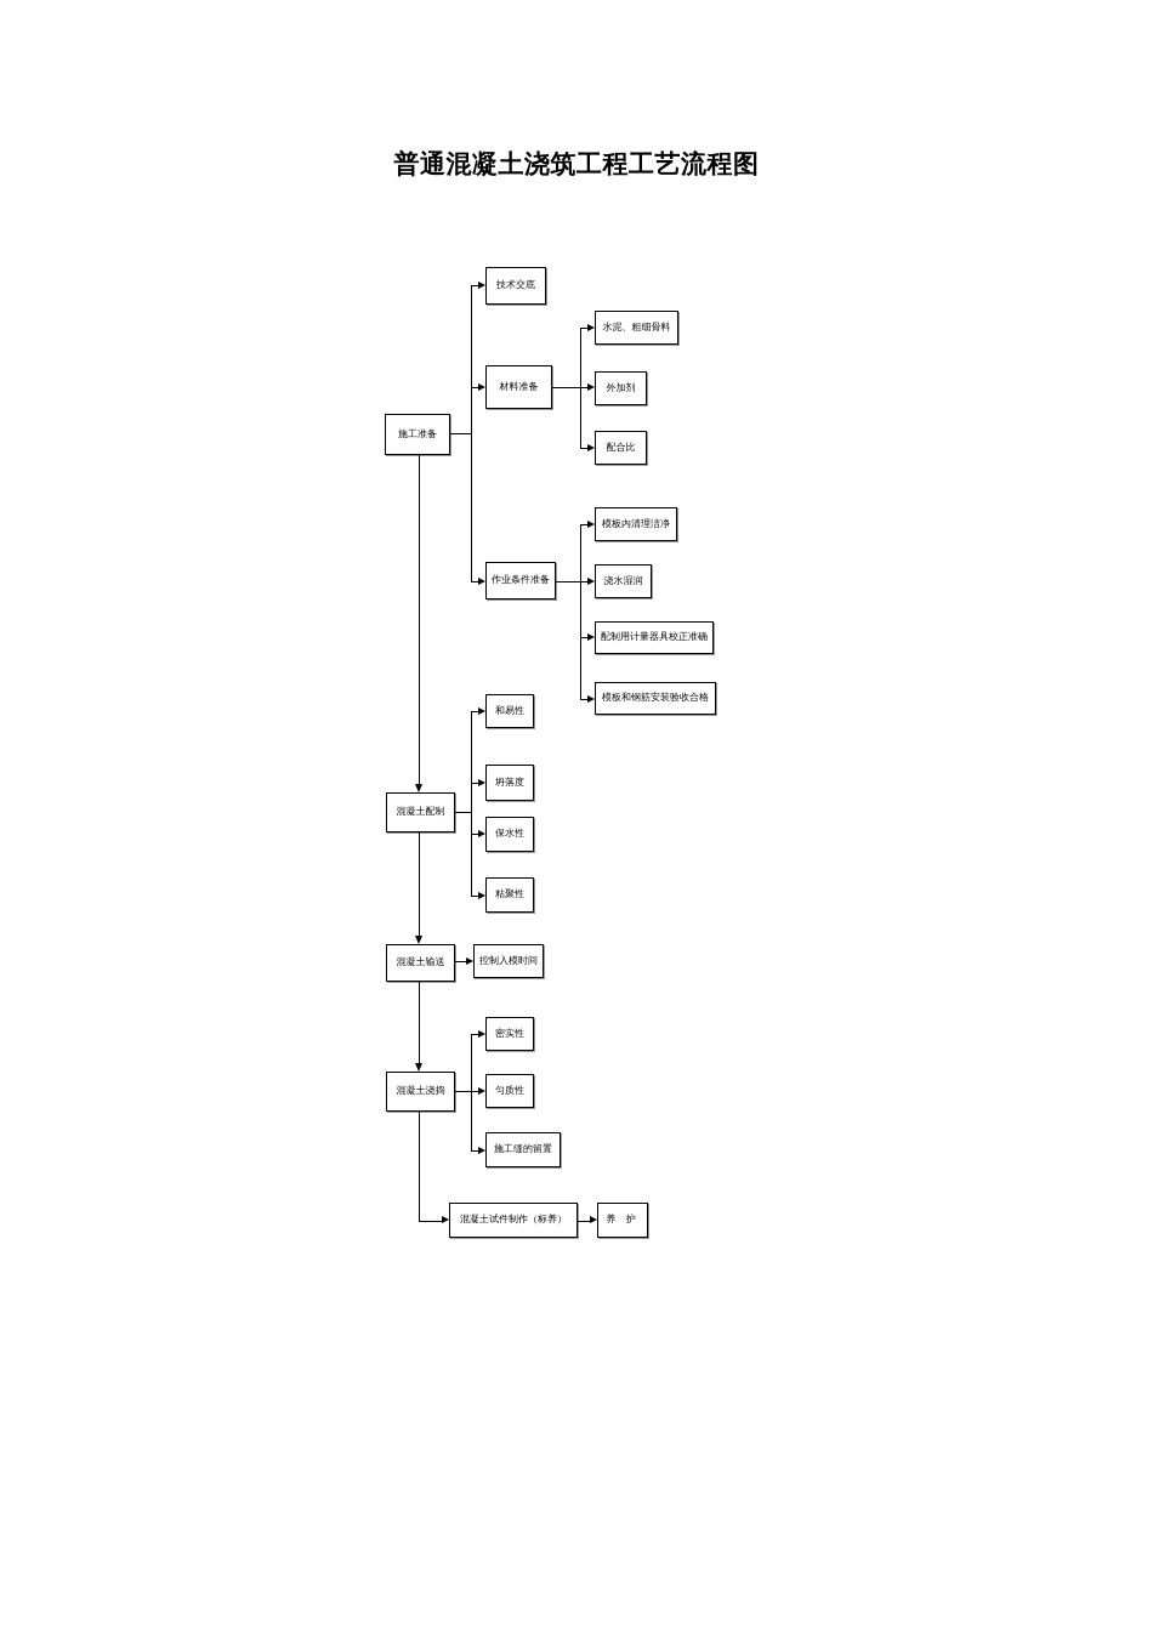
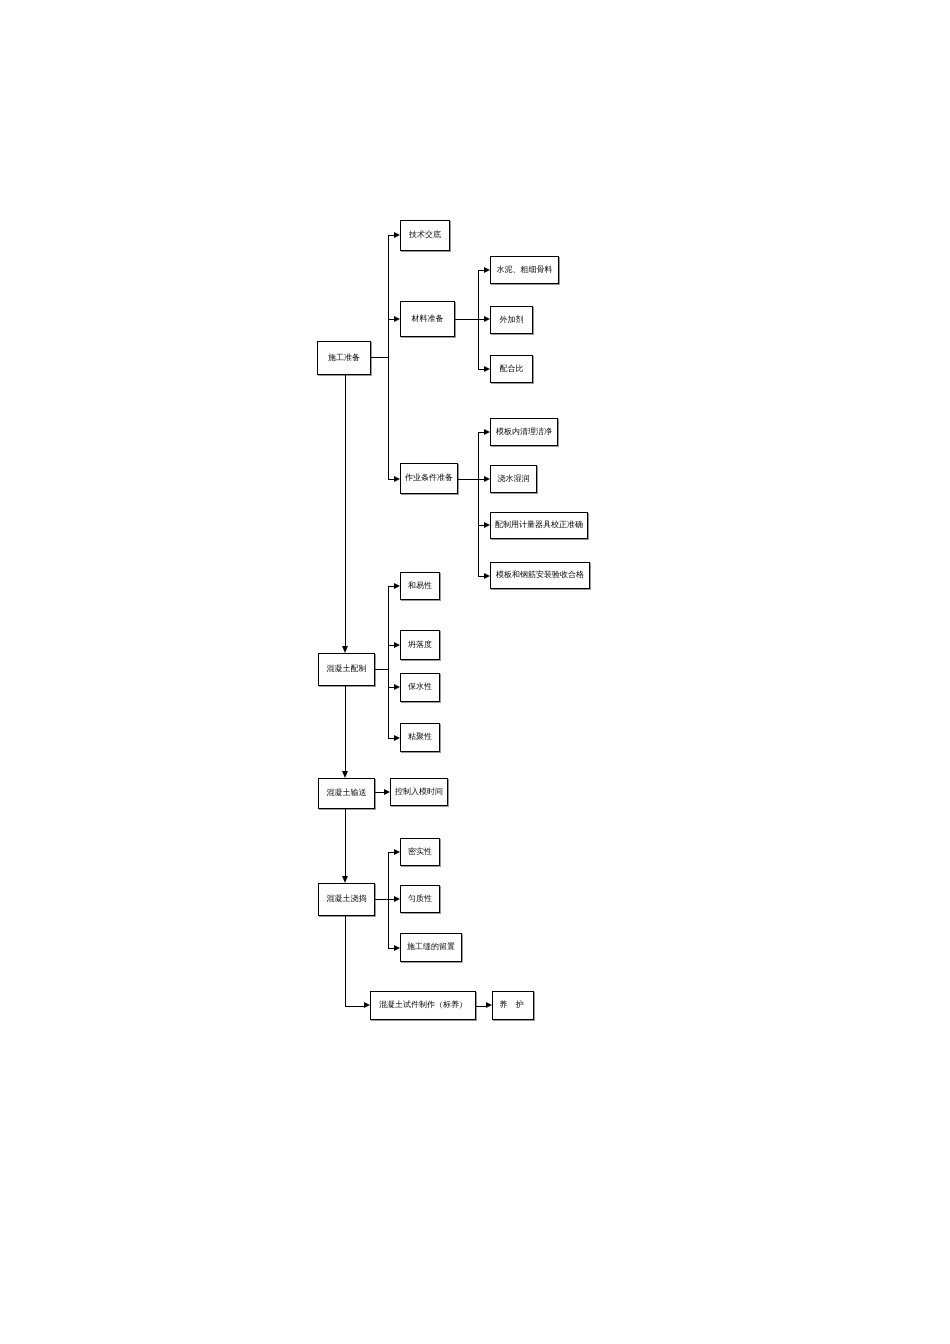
- 普通混凝土浇筑工程工艺流程图
  施工准备
  技术交底
  材料准备
  水泥、粗细骨料
  外加剂
  配合比
  作业条件准备
  模板内清理洁净
  浇水湿润
  配制用计量器具校正准确
  模板和钢筋安装验收合格
  混凝土配制
  和易性
  坍落度
  保水性
  粘聚性
  混凝土输送
  控制入模时间
  混凝土浇捣
  密实性
  匀质性
  施工缝的留置
  混凝土试件制作（标养）
  养 护
